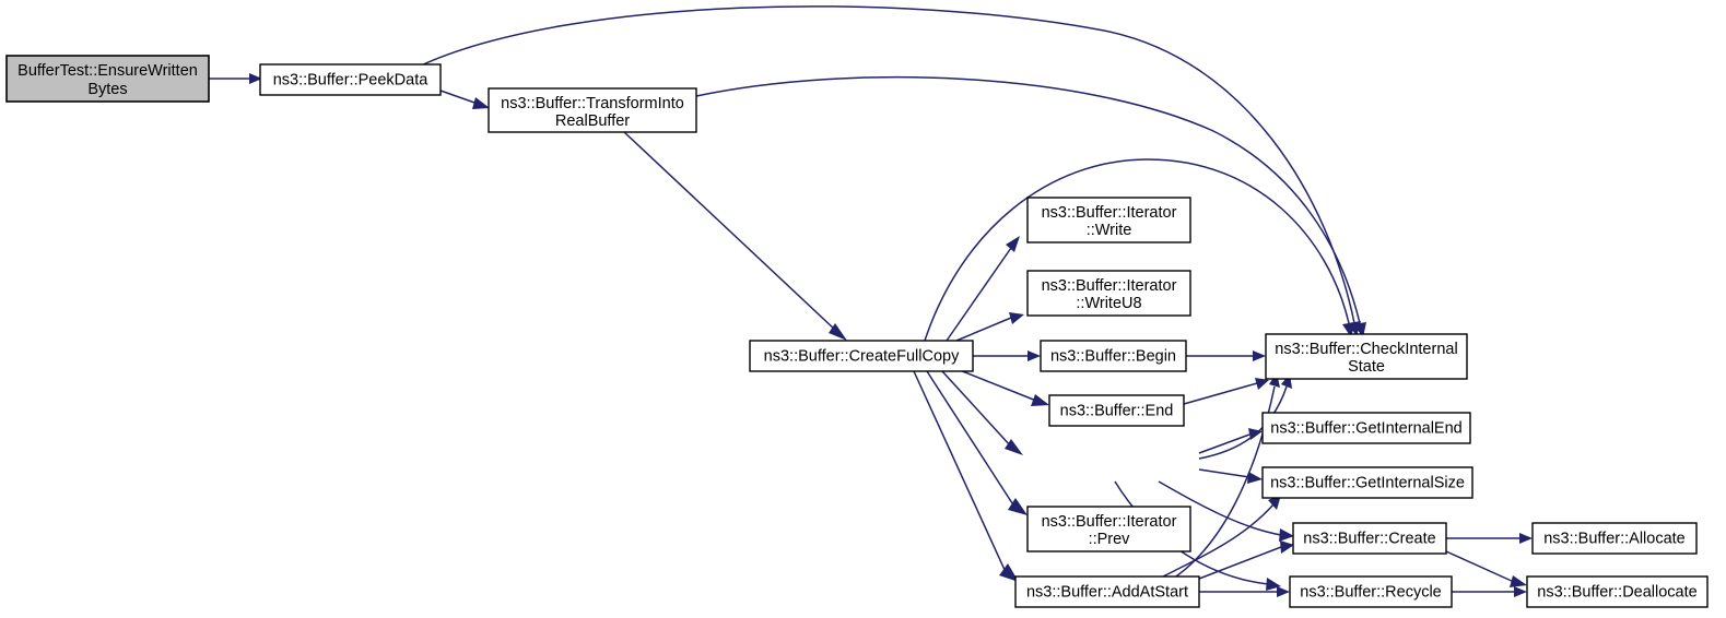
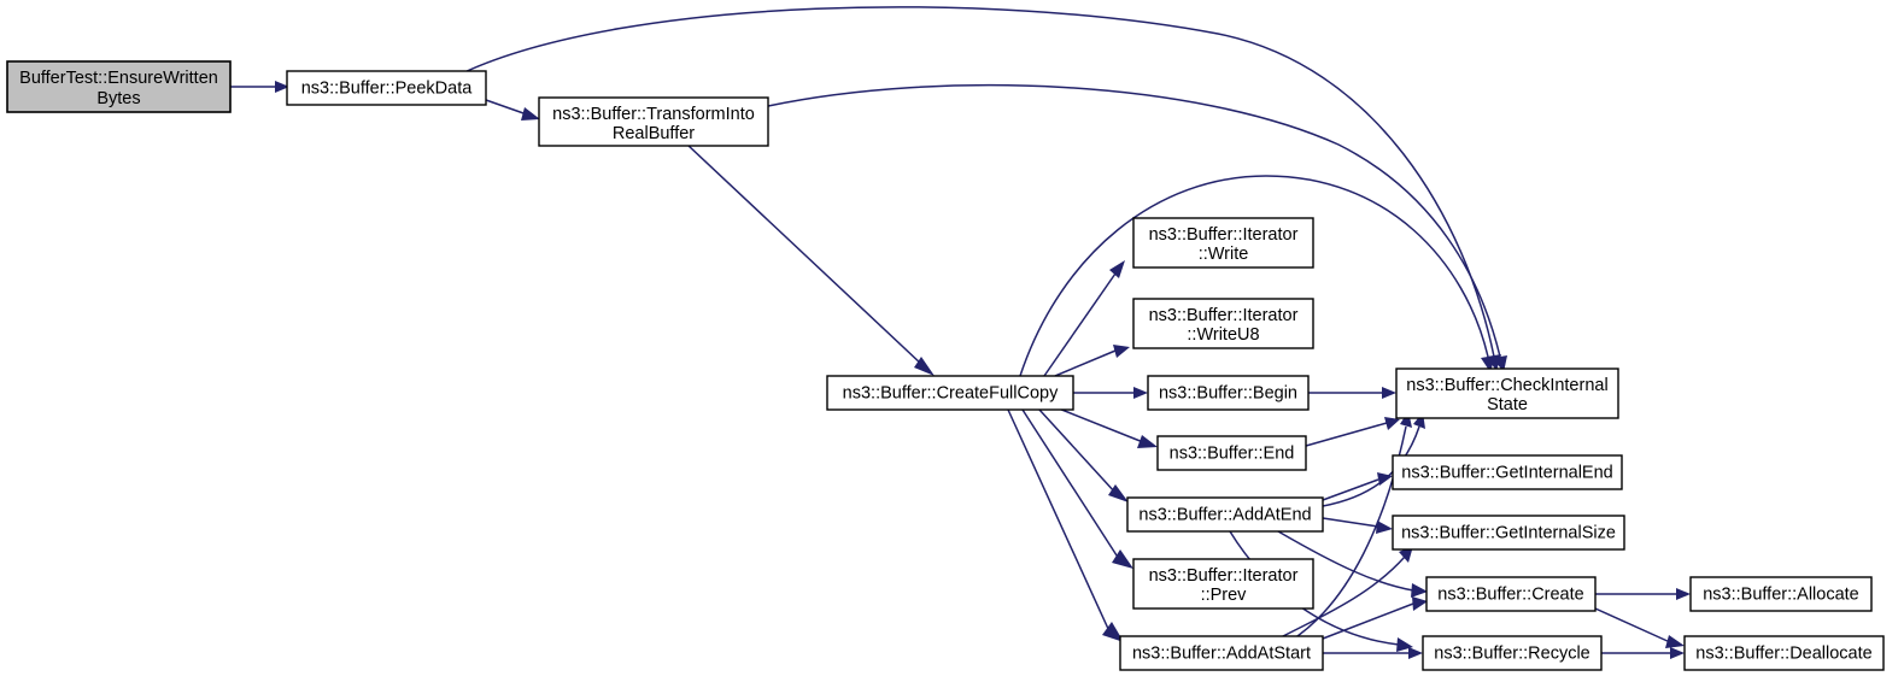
  BufferTest::EnsureWritten
  Bytes
  ns3::Buffer::PeekData
  ns3::Buffer::TransformInto
  RealBuffer
  ns3::Buffer::CreateFullCopy
  ns3::Buffer::Iterator
  ::Write
  ns3::Buffer::Iterator
  ::WriteU8
  ns3::Buffer::Begin
  ns3::Buffer::End
+ ns3::Buffer::AddAtEnd
  ns3::Buffer::Iterator
  ::Prev
  ns3::Buffer::AddAtStart
  ns3::Buffer::CheckInternal
  State
  ns3::Buffer::GetInternalEnd
  ns3::Buffer::GetInternalSize
  ns3::Buffer::Create
  ns3::Buffer::Recycle
  ns3::Buffer::Allocate
  ns3::Buffer::Deallocate
